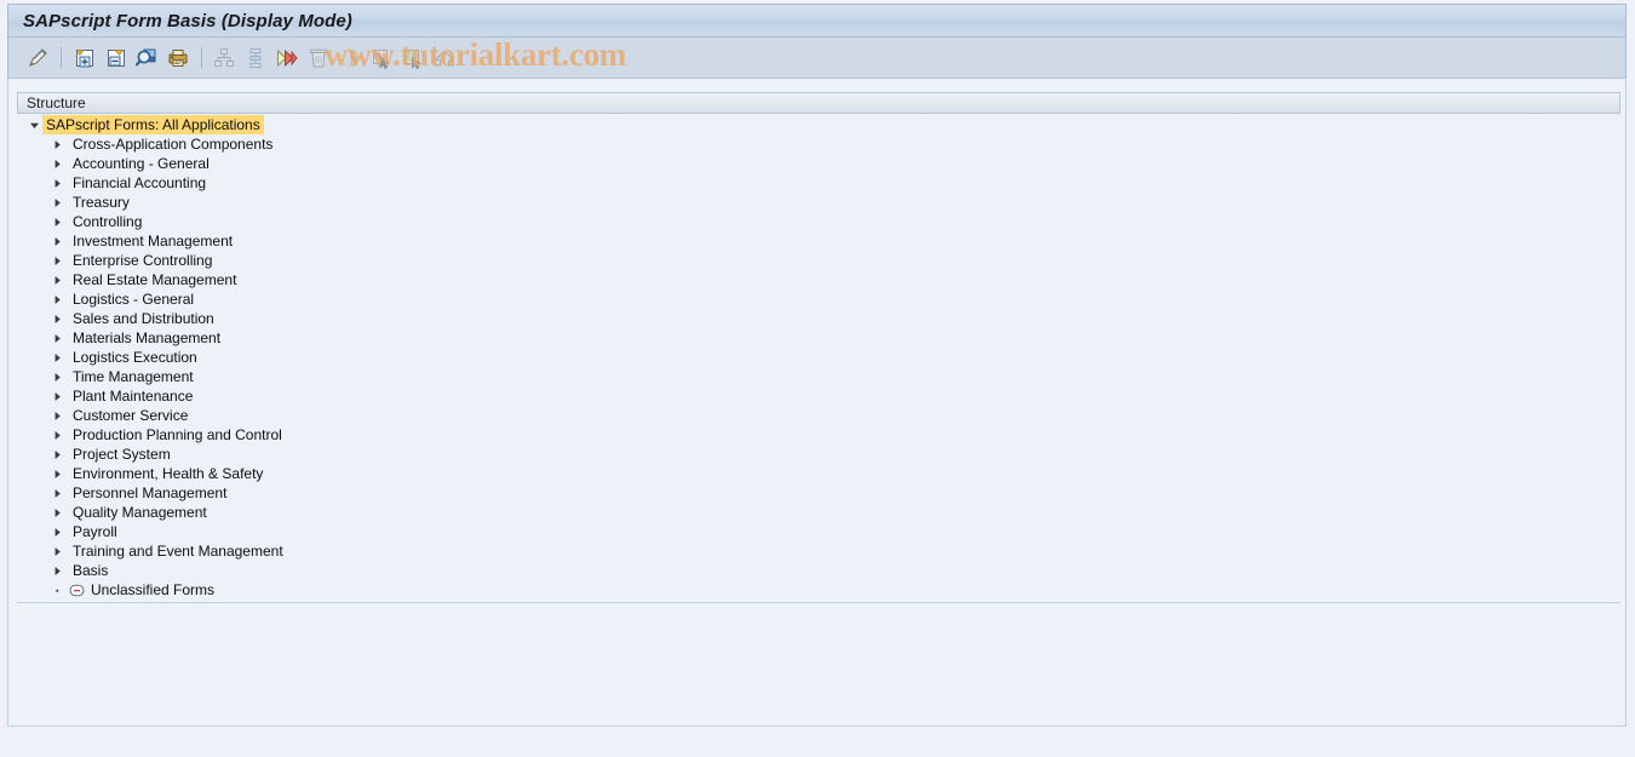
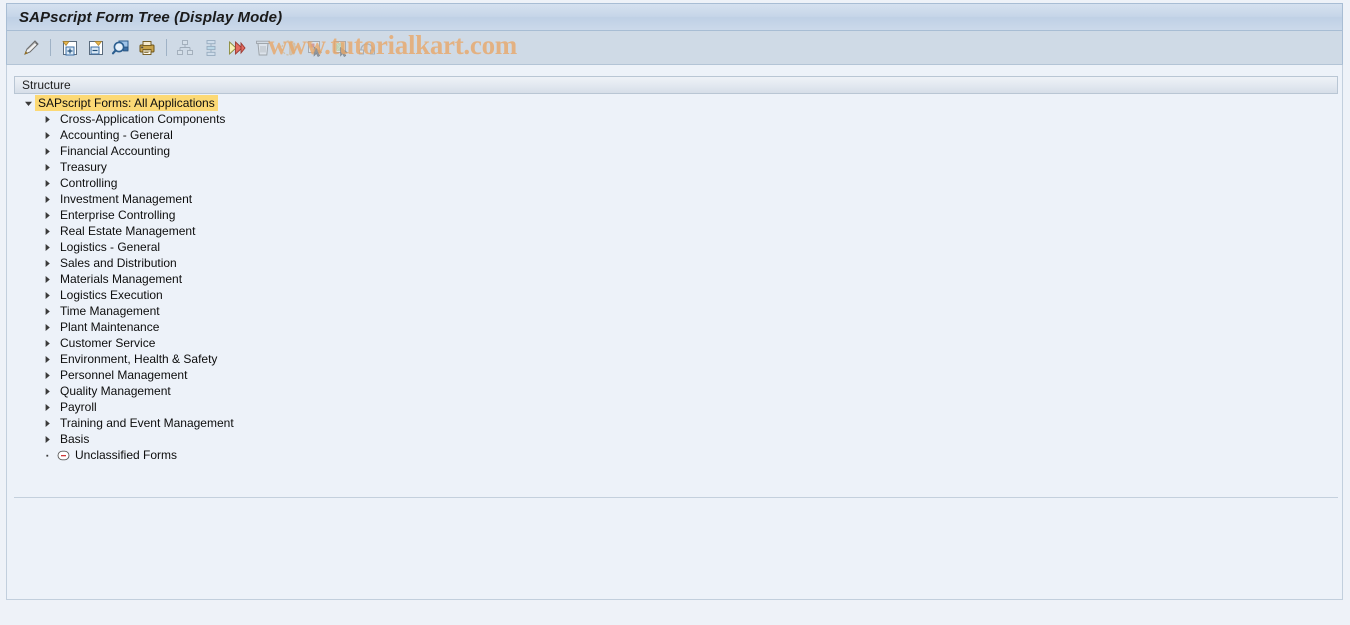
- SAPscript Form Basis (Display Mode)
+ SAPscript Form Tree (Display Mode)
  www.tutorialkart.com
  Structure
  SAPscript Forms: All Applications
  Cross-Application Components
  Accounting - General
  Financial Accounting
  Treasury
  Controlling
  Investment Management
  Enterprise Controlling
  Real Estate Management
  Logistics - General
  Sales and Distribution
  Materials Management
  Logistics Execution
  Time Management
  Plant Maintenance
  Customer Service
- Production Planning and Control
- Project System
  Environment, Health & Safety
  Personnel Management
  Quality Management
  Payroll
  Training and Event Management
  Basis
  Unclassified Forms
